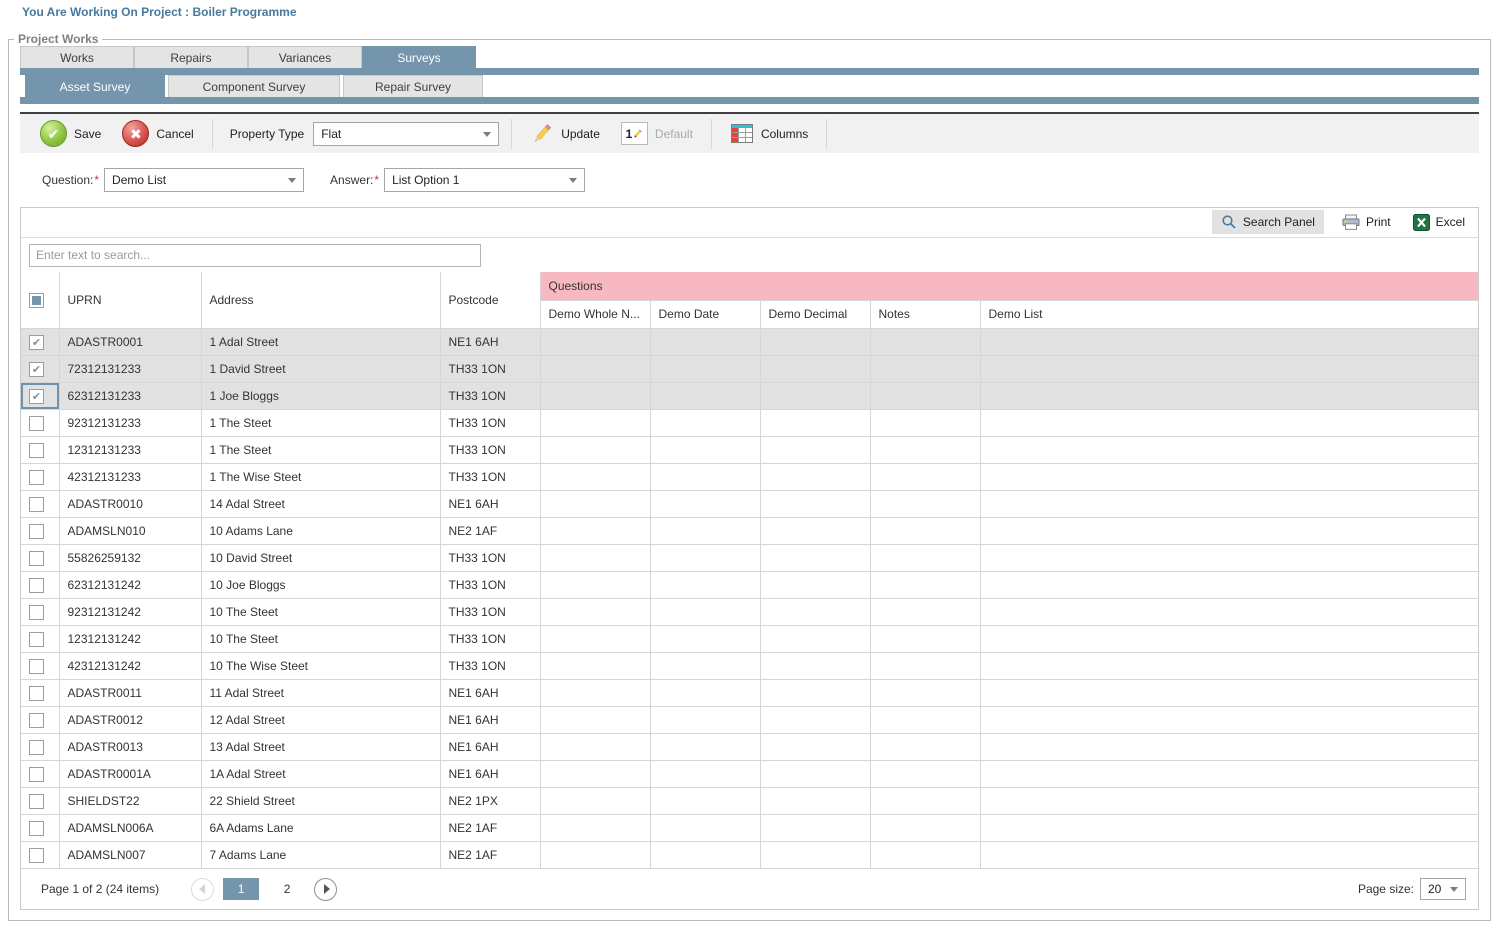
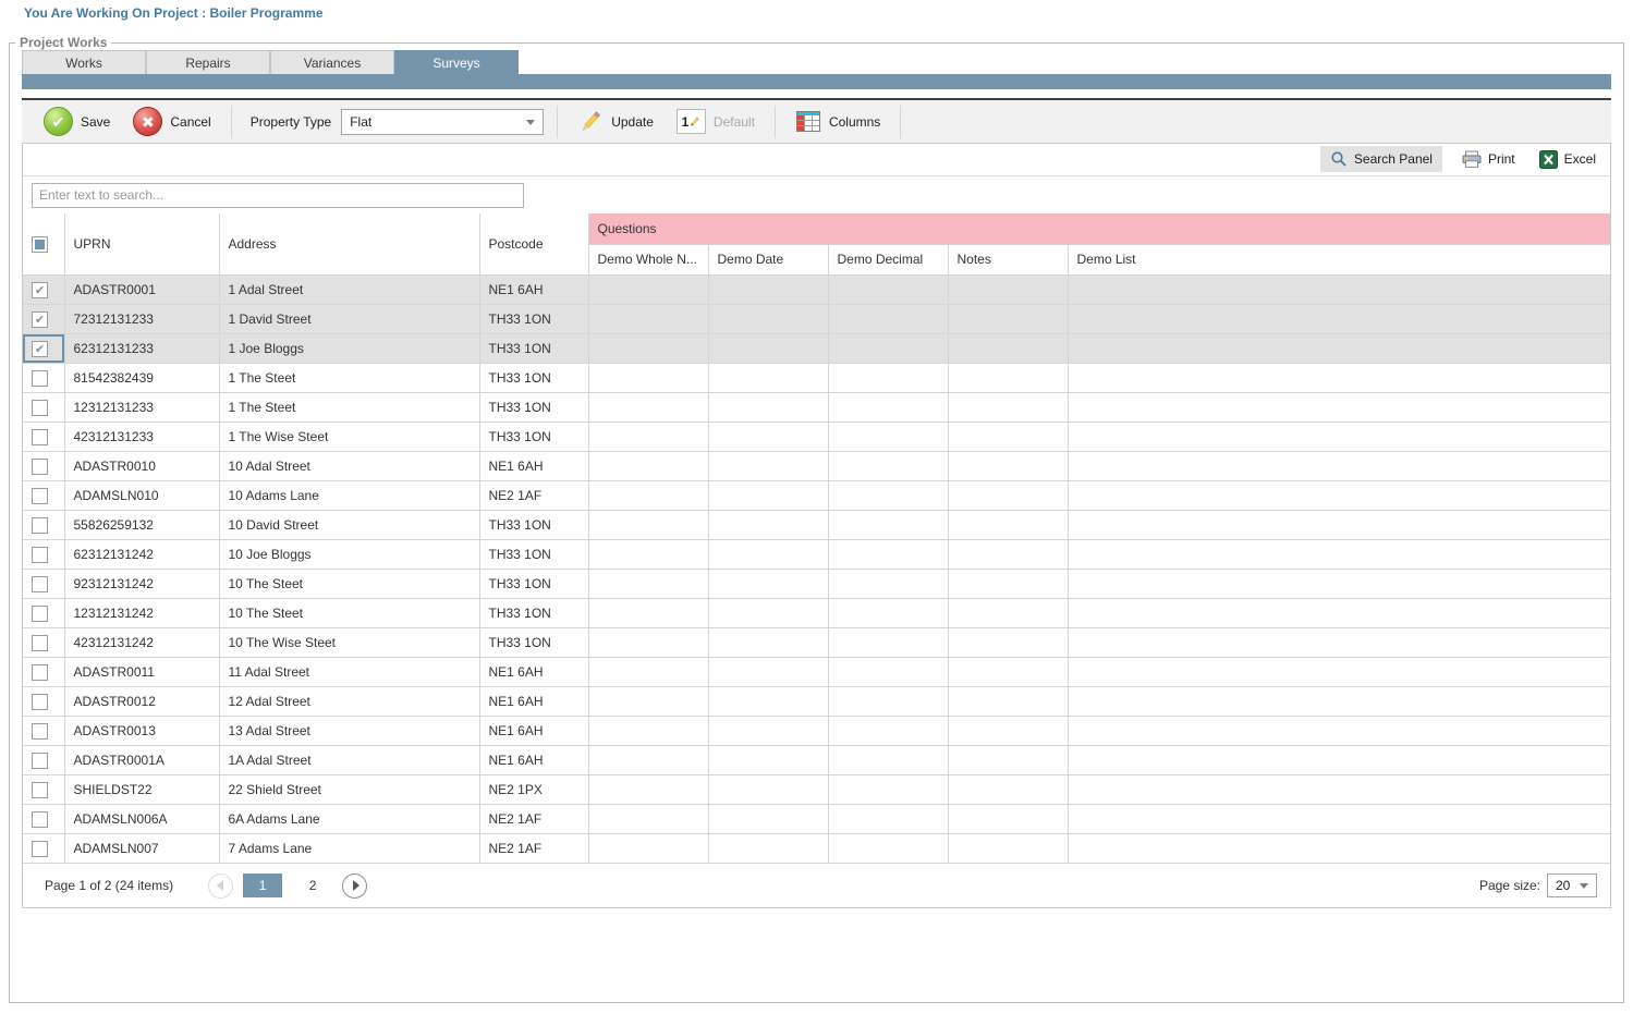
  You Are Working On Project : Boiler Programme
  Project Works
  Works
  Repairs
  Variances
  Surveys
- Asset Survey
- Component Survey
- Repair Survey
  ✔
  Save
  ✖
  Cancel
  Property Type
  Flat
  Update
  1
  Default
  Columns
- Question:*
- Demo List
- Answer:*
- List Option 1
  Search Panel
  Print
  Excel
  Enter text to search...
  	UPRN	Address	Postcode	Questions
  Demo Whole N...	Demo Date	Demo Decimal	Notes	Demo List
  ✔	ADASTR0001	1 Adal Street	NE1 6AH
  ✔	72312131233	1 David Street	TH33 1ON
  ✔	62312131233	1 Joe Bloggs	TH33 1ON
- 	92312131233	1 The Steet	TH33 1ON
+ 	81542382439	1 The Steet	TH33 1ON
  	12312131233	1 The Steet	TH33 1ON
  	42312131233	1 The Wise Steet	TH33 1ON
- 	ADASTR0010	14 Adal Street	NE1 6AH
+ 	ADASTR0010	10 Adal Street	NE1 6AH
  	ADAMSLN010	10 Adams Lane	NE2 1AF
  	55826259132	10 David Street	TH33 1ON
  	62312131242	10 Joe Bloggs	TH33 1ON
  	92312131242	10 The Steet	TH33 1ON
  	12312131242	10 The Steet	TH33 1ON
  	42312131242	10 The Wise Steet	TH33 1ON
  	ADASTR0011	11 Adal Street	NE1 6AH
  	ADASTR0012	12 Adal Street	NE1 6AH
  	ADASTR0013	13 Adal Street	NE1 6AH
  	ADASTR0001A	1A Adal Street	NE1 6AH
  	SHIELDST22	22 Shield Street	NE2 1PX
  	ADAMSLN006A	6A Adams Lane	NE2 1AF
  	ADAMSLN007	7 Adams Lane	NE2 1AF
  Page 1 of 2 (24 items)
  1
  2
  Page size:
  20
